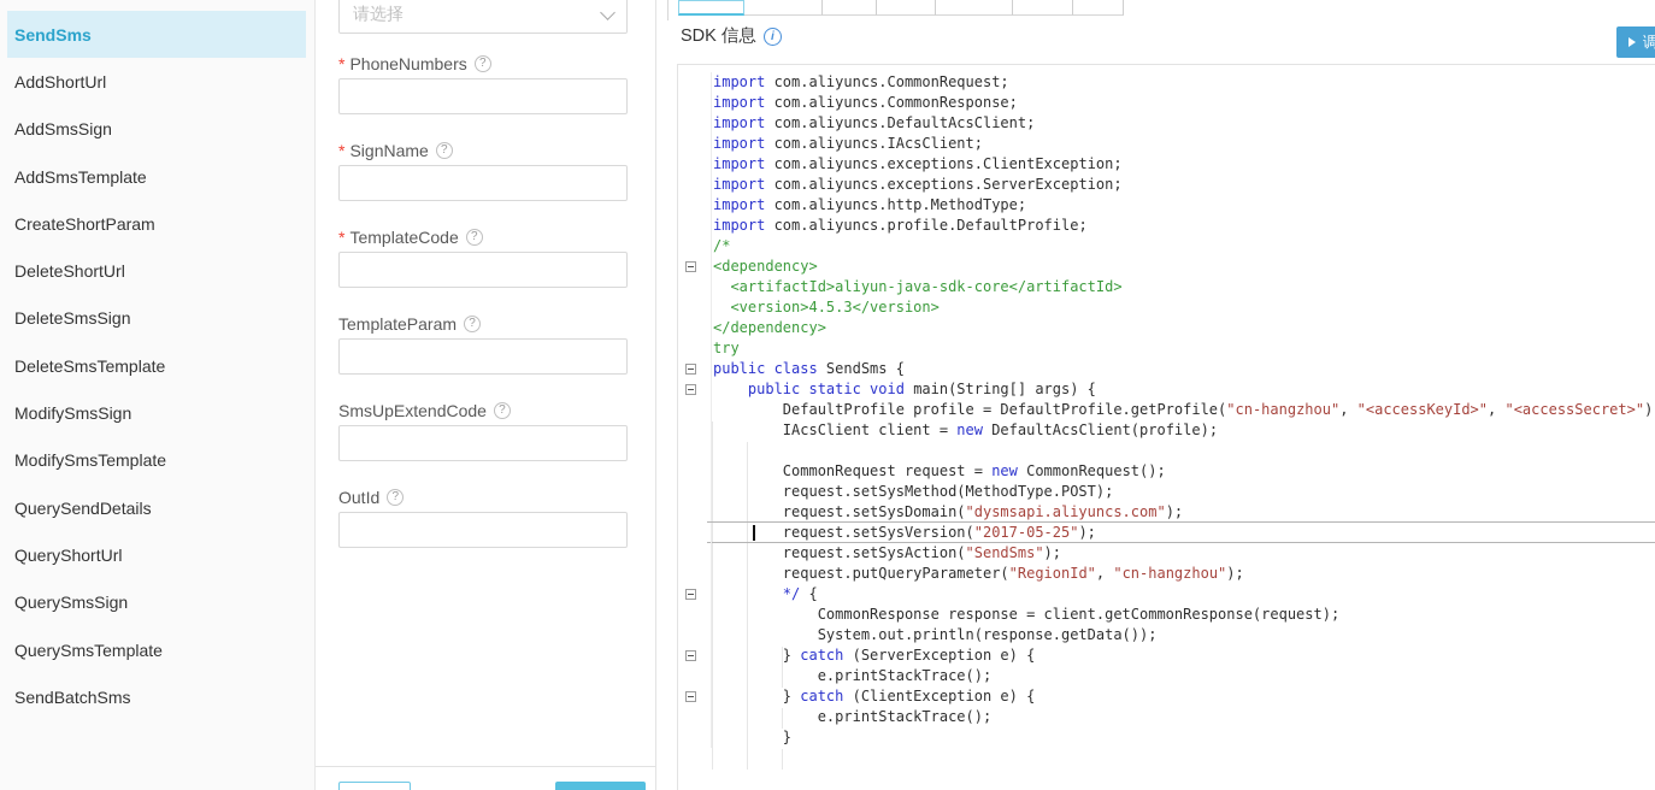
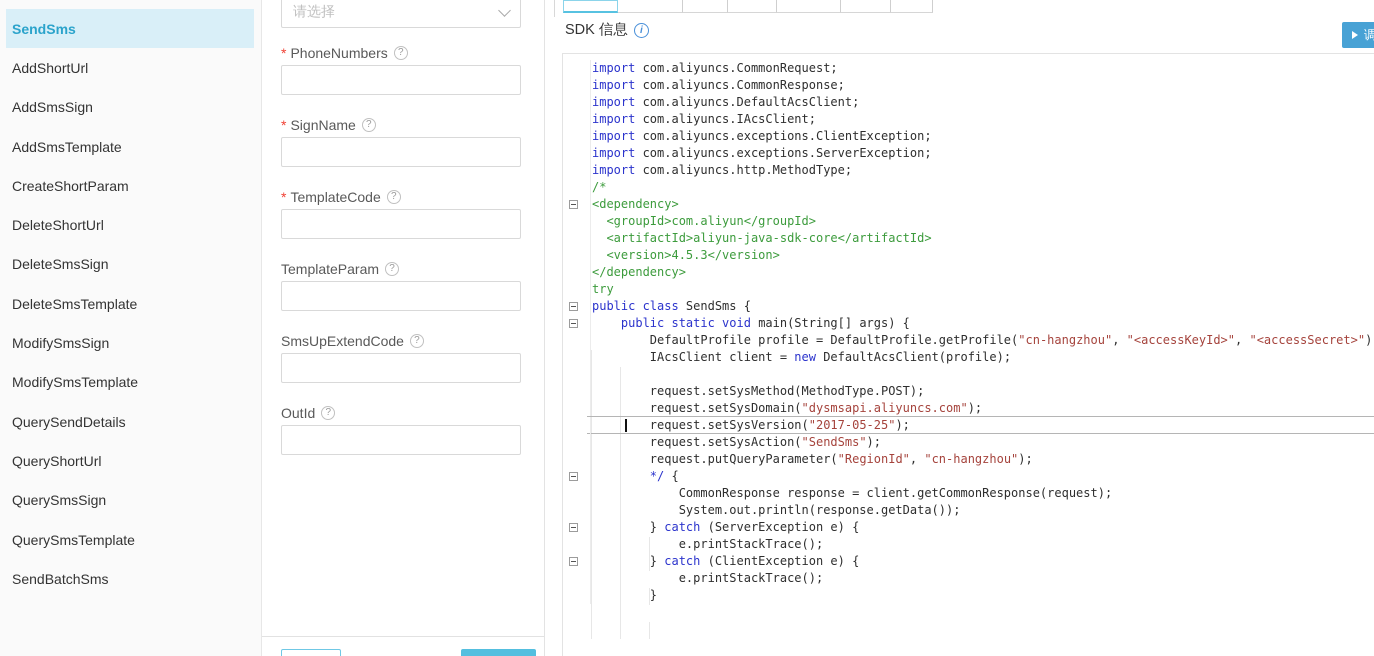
  SendSms
  AddShortUrl
  AddSmsSign
  AddSmsTemplate
  CreateShortParam
  DeleteShortUrl
  DeleteSmsSign
  DeleteSmsTemplate
  ModifySmsSign
  ModifySmsTemplate
  QuerySendDetails
  QueryShortUrl
  QuerySmsSign
  QuerySmsTemplate
  SendBatchSms
  请选择
  *
  PhoneNumbers
  *
  SignName
  *
  TemplateCode
  TemplateParam
  SmsUpExtendCode
  OutId
  SDK 信息
  import com.aliyuncs.CommonRequest;
  import com.aliyuncs.CommonResponse;
  import com.aliyuncs.DefaultAcsClient;
  import com.aliyuncs.IAcsClient;
  import com.aliyuncs.exceptions.ClientException;
  import com.aliyuncs.exceptions.ServerException;
  import com.aliyuncs.http.MethodType;
- import com.aliyuncs.profile.DefaultProfile;
  /*
  <dependency>
+ <groupId>com.aliyun</groupId>
  <artifactId>aliyun-java-sdk-core</artifactId>
  <version>4.5.3</version>
  </dependency>
  try
  public class SendSms {
  public static void main(String[] args) {
  DefaultProfile profile = DefaultProfile.getProfile("cn-hangzhou", "<accessKeyId>", "<accessSecret>")
  IAcsClient client = new DefaultAcsClient(profile);
- CommonRequest request = new CommonRequest();
  request.setSysMethod(MethodType.POST);
  request.setSysDomain("dysmsapi.aliyuncs.com");
  request.setSysVersion("2017-05-25");
  request.setSysAction("SendSms");
  request.putQueryParameter("RegionId", "cn-hangzhou");
  */ {
  CommonResponse response = client.getCommonResponse(request);
  System.out.println(response.getData());
  } catch (ServerException e) {
  e.printStackTrace();
  } catch (ClientException e) {
  e.printStackTrace();
  }
